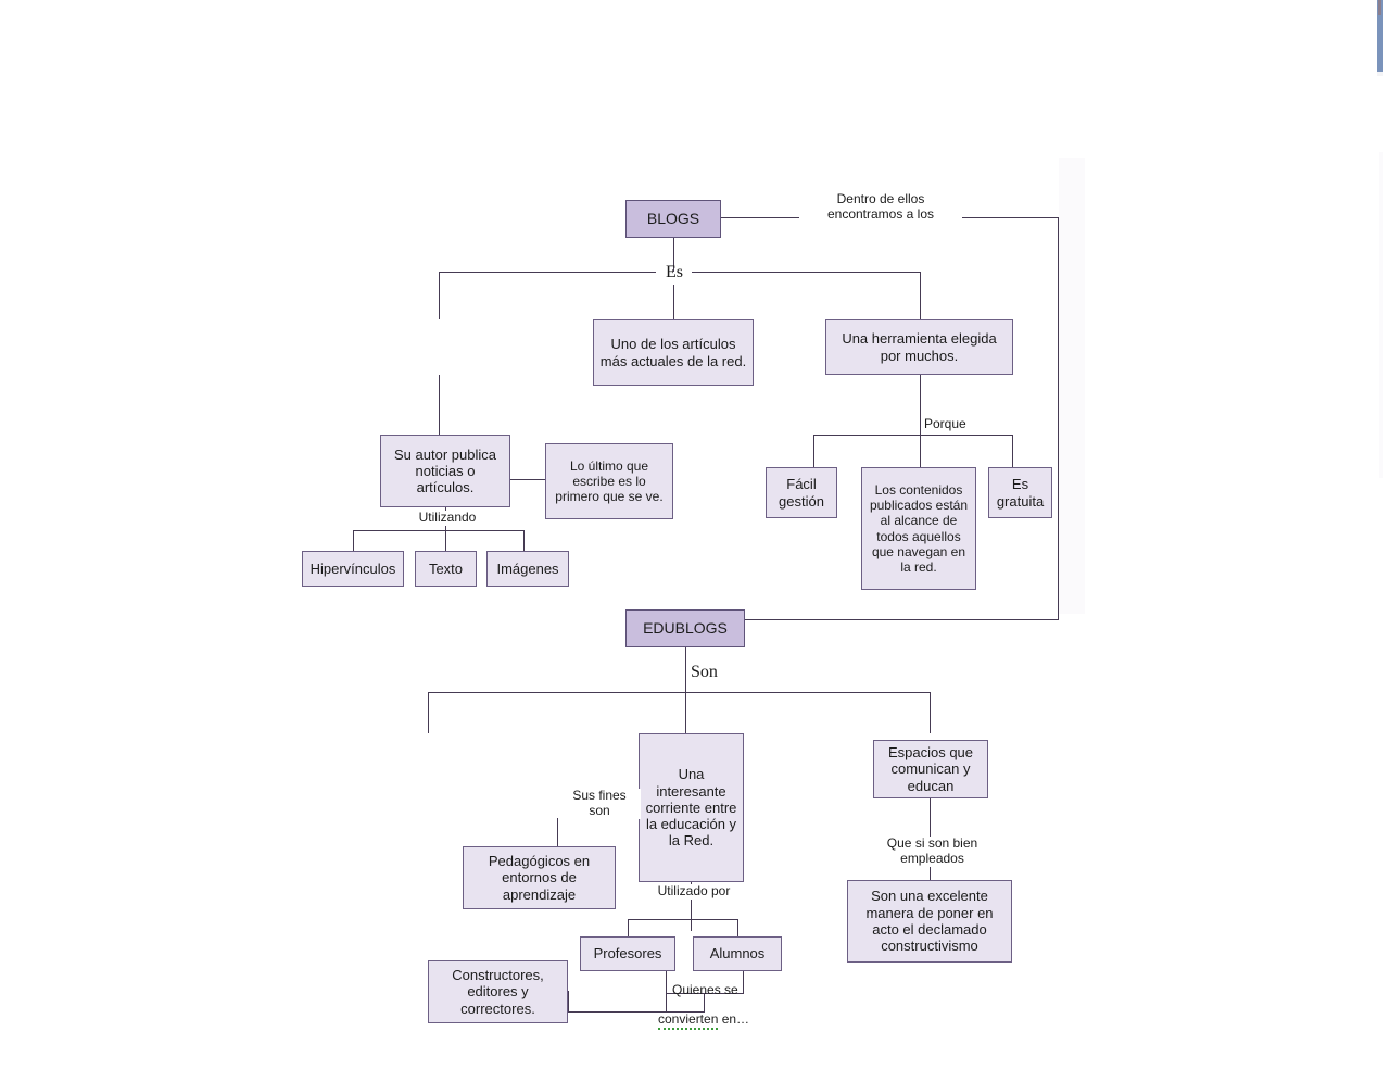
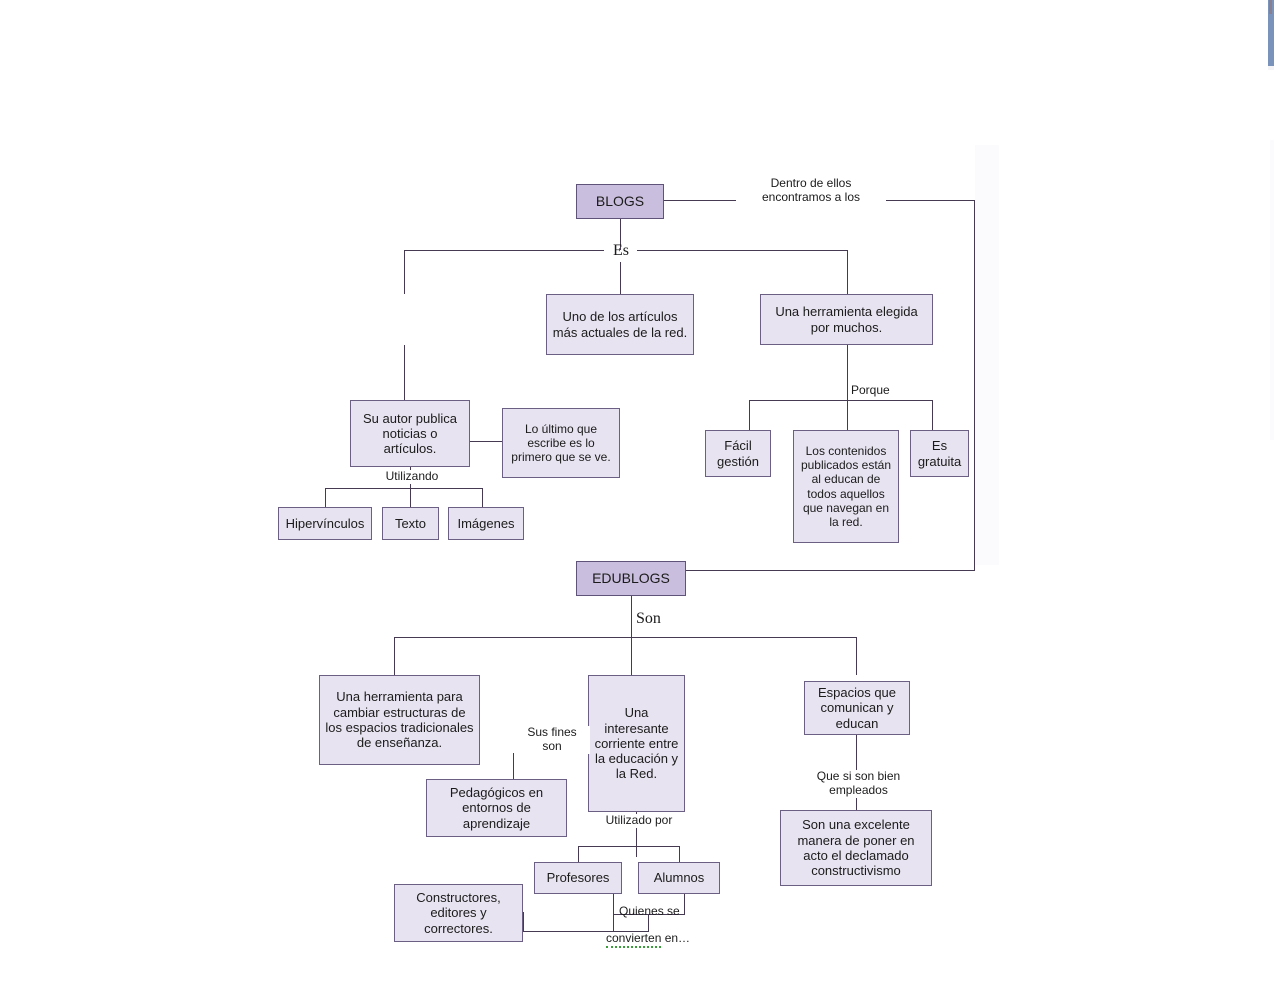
  BLOGS
  Uno de los artículos más actuales de la red.
  Una herramienta elegida por muchos.
  Su autor publica noticias o artículos.
  Lo último que escribe es lo primero que se ve.
  Fácil gestión
- Los contenidos publicados están al alcance de todos aquellos que navegan en la red.
+ Los contenidos publicados están al educan de todos aquellos que navegan en la red.
  Es gratuita
  Hipervínculos
  Texto
  Imágenes
  EDUBLOGS
+ Una herramienta para cambiar estructuras de los espacios tradicionales de enseñanza.
  Una interesante corriente entre la educación y la Red.
  Espacios que comunican y educan
  Pedagógicos en entornos de aprendizaje
  Son una excelente manera de poner en acto el declamado constructivismo
  Profesores
  Alumnos
  Constructores, editores y correctores.
  Dentro de ellos
  encontramos a los
  Es
  Porque
  Utilizando
  Son
  Sus fines
  son
  Utilizado por
  Que si son bien
  empleados
  Quienes se
  convierten en…
